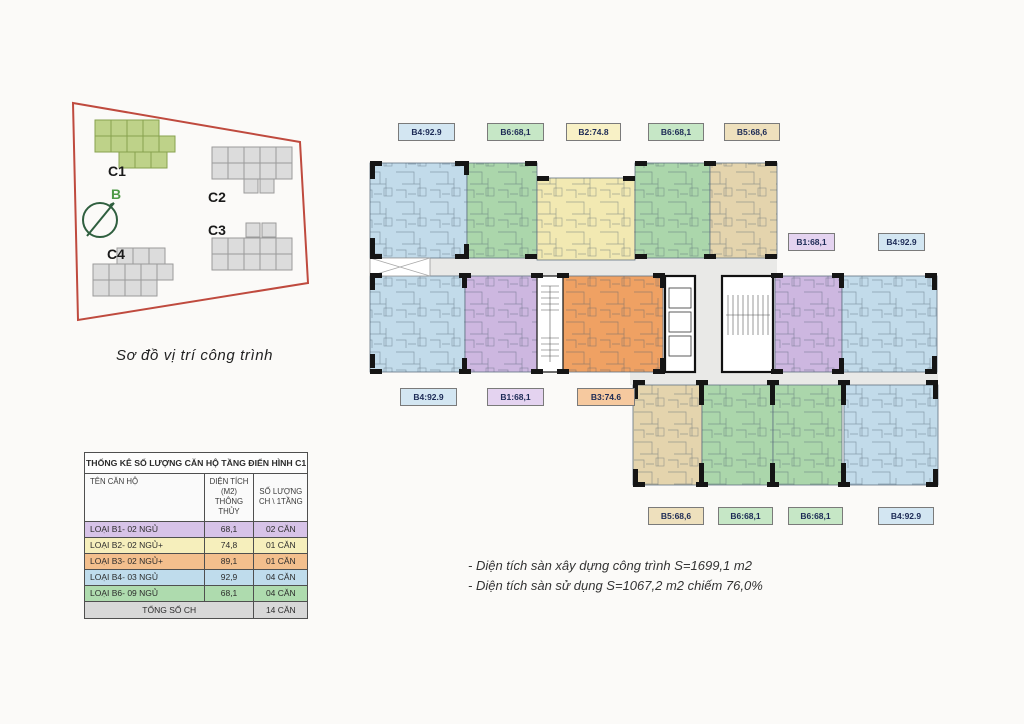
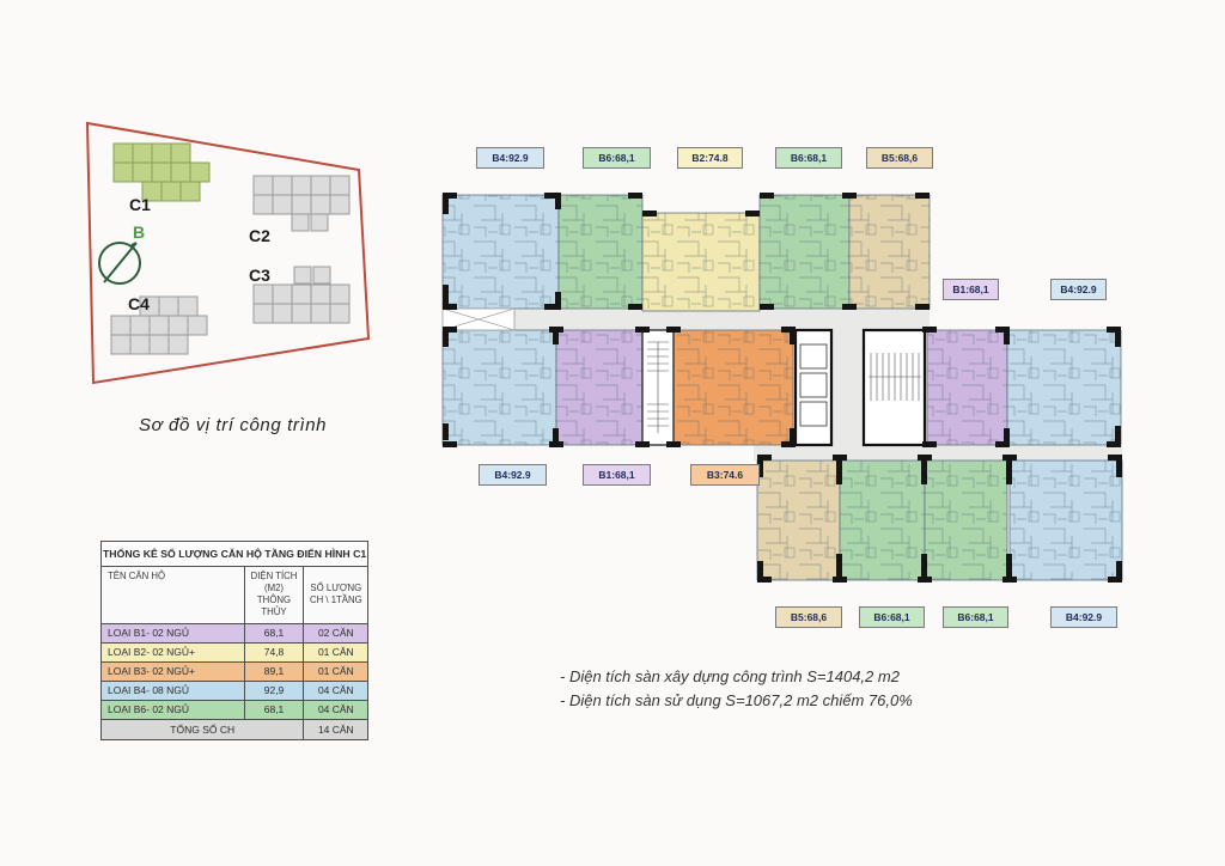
  C1
  C2
  C3
  C4
  B
  Sơ đồ vị trí công trình
  THỐNG KÊ SỐ LƯỢNG CĂN HỘ TẦNG ĐIỂN HÌNH C1
  TÊN CĂN HỘ	DIỆN TÍCH (M2) THÔNG THỦY	SỐ LƯỢNG CH \ 1TẦNG
  LOẠI B1- 02 NGỦ	68,1	02 CĂN
  LOẠI B2- 02 NGỦ+	74,8	01 CĂN
  LOẠI B3- 02 NGỦ+	89,1	01 CĂN
- LOẠI B4- 03 NGỦ	92,9	04 CĂN
+ LOẠI B4- 08 NGỦ	92,9	04 CĂN
- LOẠI B6- 09 NGỦ	68,1	04 CĂN
+ LOẠI B6- 02 NGỦ	68,1	04 CĂN
  TỔNG SỐ CH	14 CĂN
  B4:92.9
  B6:68,1
  B2:74.8
  B6:68,1
  B5:68,6
  B1:68,1
  B4:92.9
  B4:92.9
  B1:68,1
  B3:74.6
  B5:68,6
  B6:68,1
  B6:68,1
  B4:92.9
- - Diện tích sàn xây dựng công trình S=1699,1 m2
+ - Diện tích sàn xây dựng công trình S=1404,2 m2
  - Diện tích sàn sử dụng S=1067,2 m2 chiếm 76,0%
